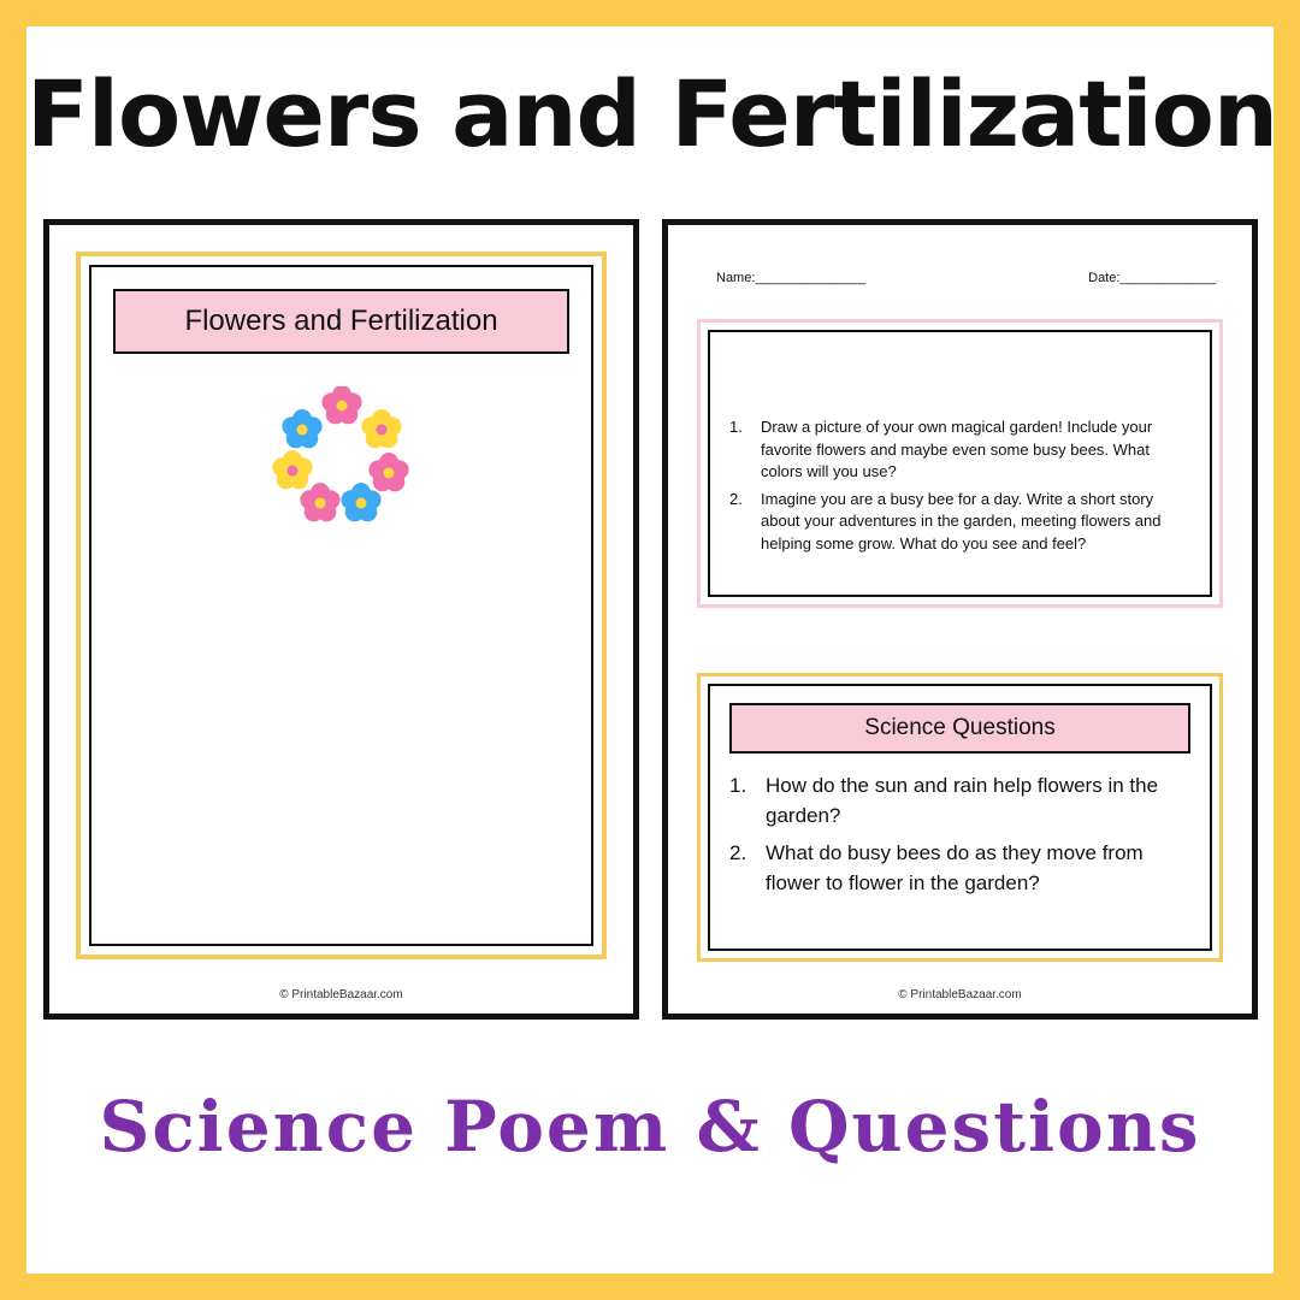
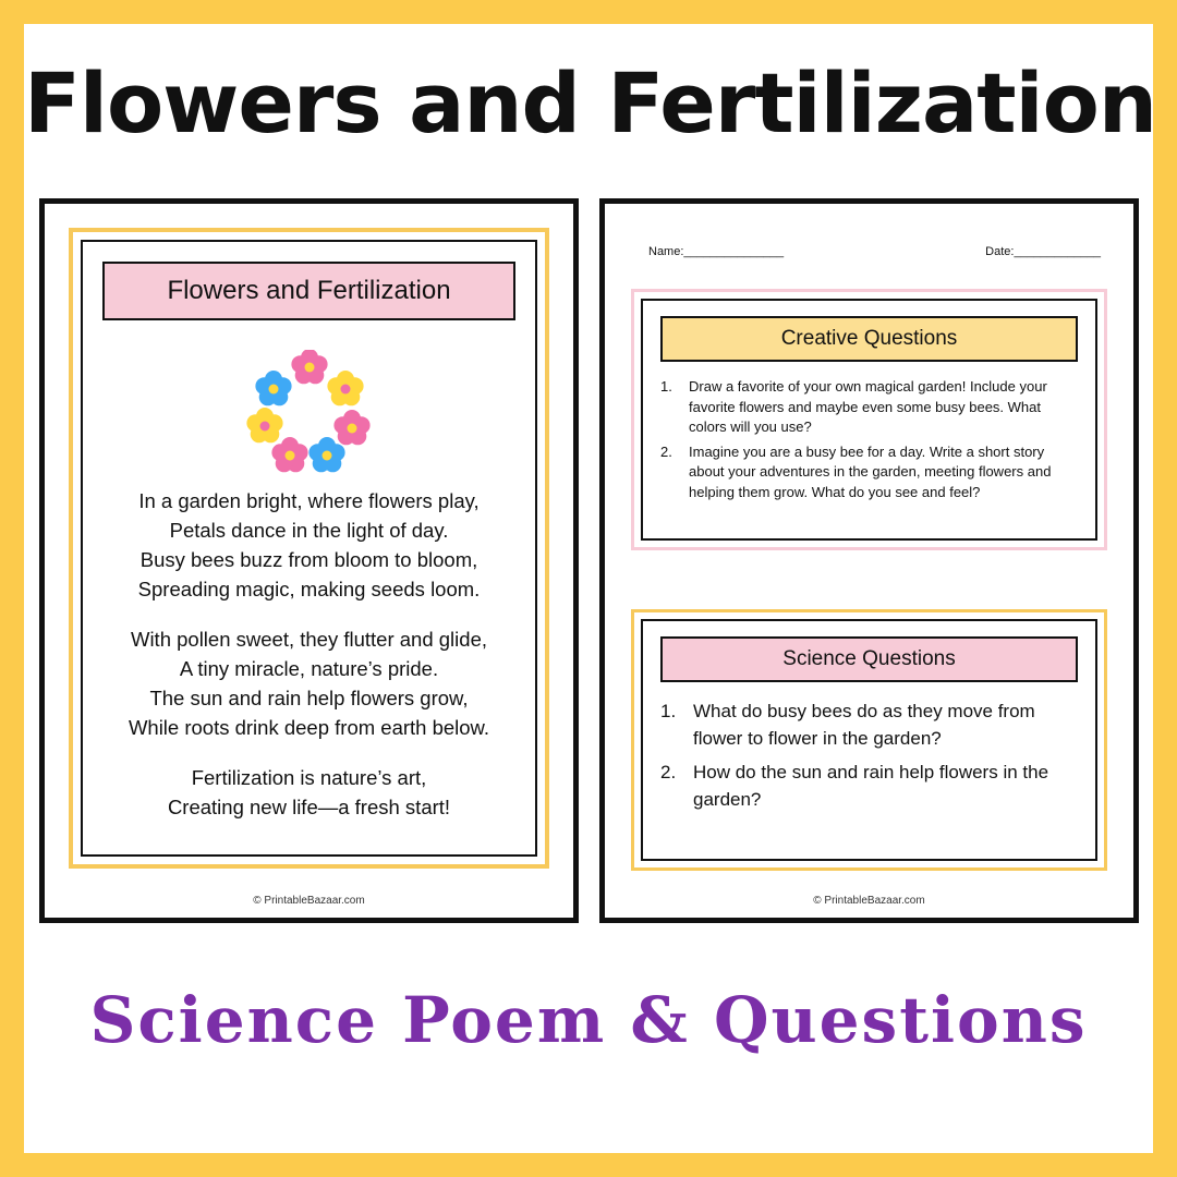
  Flowers and Fertilization
  Flowers and Fertilization
+ In a garden bright, where flowers play,
+ Petals dance in the light of day.
+ Busy bees buzz from bloom to bloom,
+ Spreading magic, making seeds loom.
+ With pollen sweet, they flutter and glide,
+ A tiny miracle, nature’s pride.
+ The sun and rain help flowers grow,
+ While roots drink deep from earth below.
+ Fertilization is nature’s art,
+ Creating new life—a fresh start!
  © PrintableBazaar.com
  Name:_______________
  Date:_____________
+ Creative Questions
  1.
- Draw a picture of your own magical garden! Include your favorite flowers and maybe even some busy bees. What colors will you use?
+ Draw a favorite of your own magical garden! Include your favorite flowers and maybe even some busy bees. What colors will you use?
  2.
- Imagine you are a busy bee for a day. Write a short story about your adventures in the garden, meeting flowers and helping some grow. What do you see and feel?
+ Imagine you are a busy bee for a day. Write a short story about your adventures in the garden, meeting flowers and helping them grow. What do you see and feel?
  Science Questions
  1.
- How do the sun and rain help flowers in the garden?
+ What do busy bees do as they move from flower to flower in the garden?
  2.
- What do busy bees do as they move from flower to flower in the garden?
+ How do the sun and rain help flowers in the garden?
  © PrintableBazaar.com
  Science Poem & Questions
